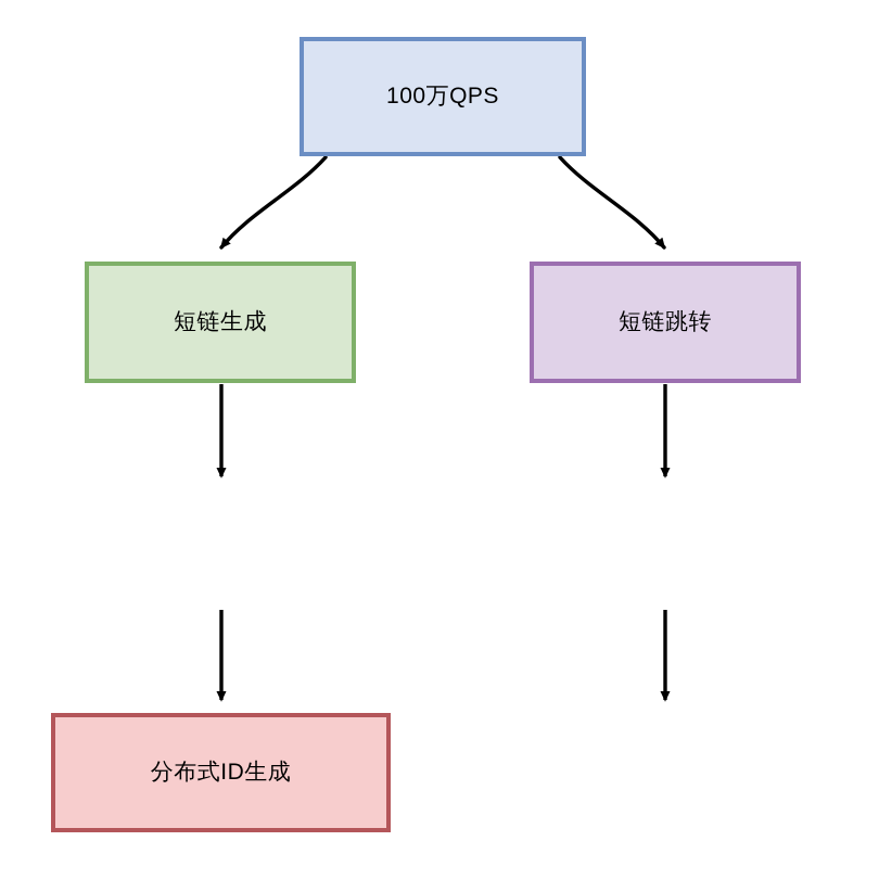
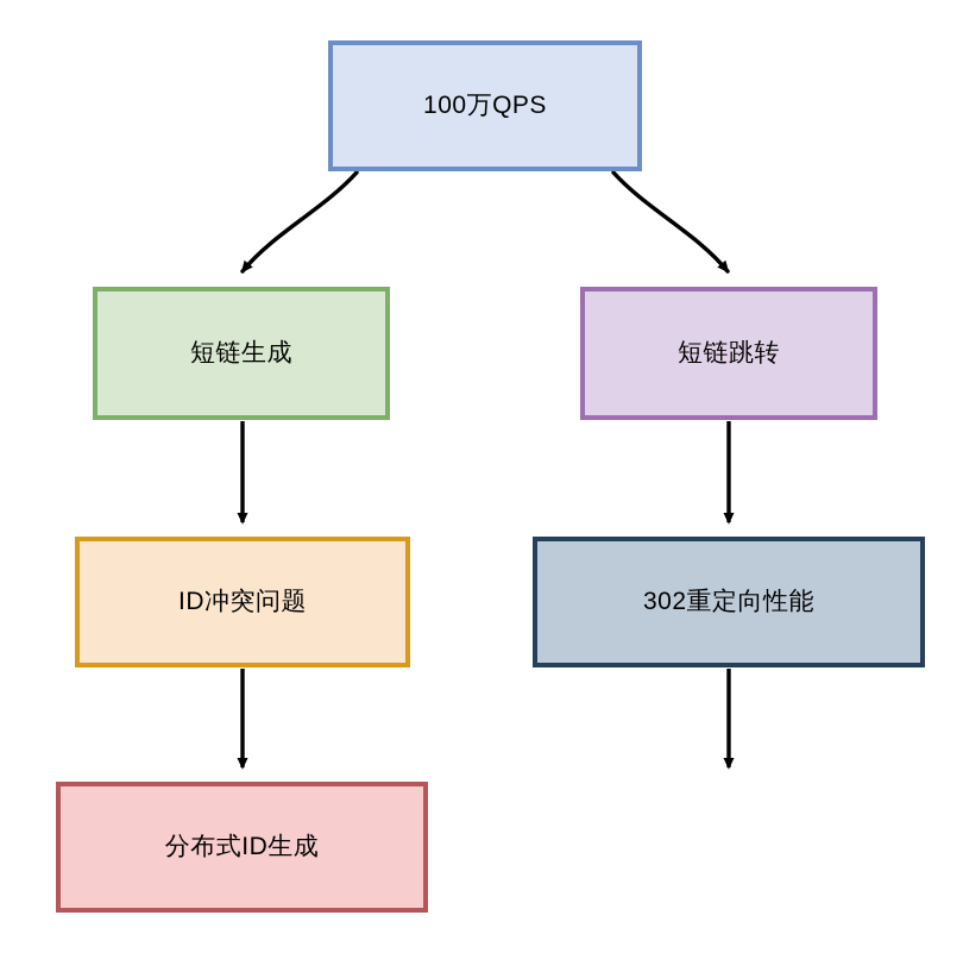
  100万QPS
  短链生成
  短链跳转
+ ID冲突问题
+ 302重定向性能
  分布式ID生成
